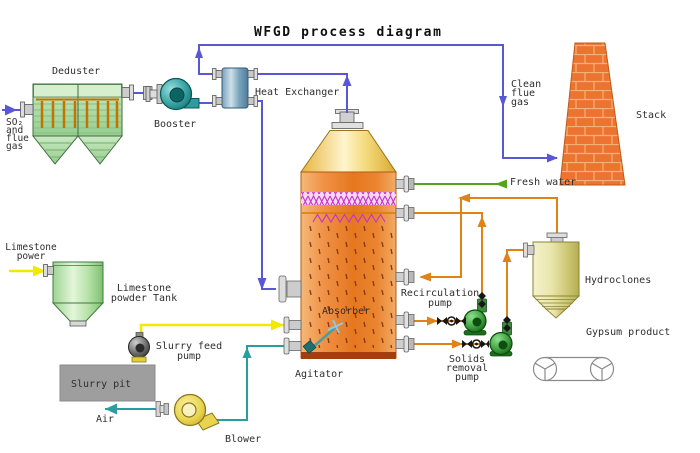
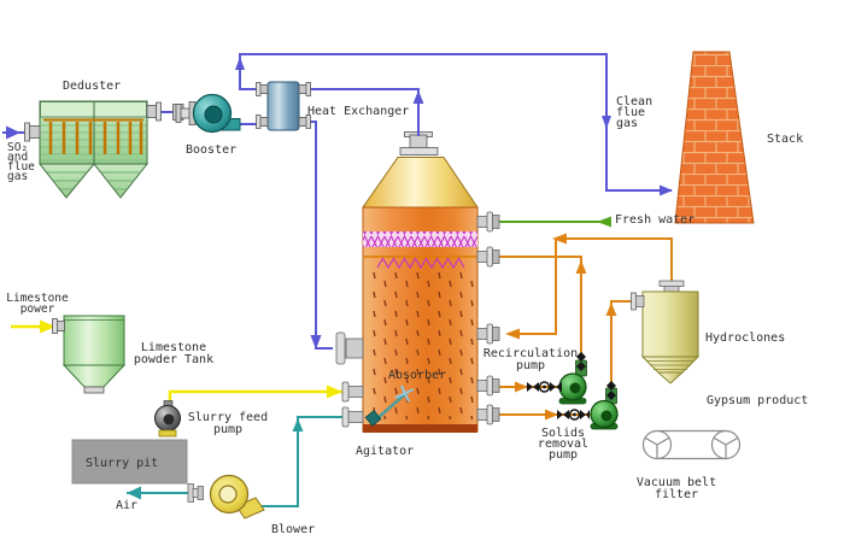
- WFGD process diagram
  Deduster
  SO₂
  and
  flue
  gas
  Booster
  Heat Exchanger
  Clean
  flue
  gas
  Stack
  Fresh water
  Absorber
  Agitator
  Recirculation
  pump
  Solids
  removal
  pump
  Hydroclones
  Gypsum product
+ Vacuum belt
+ filter
  Limestone
  power
  Limestone
  powder Tank
  Slurry feed
  pump
  Slurry pit
  Air
  Blower
